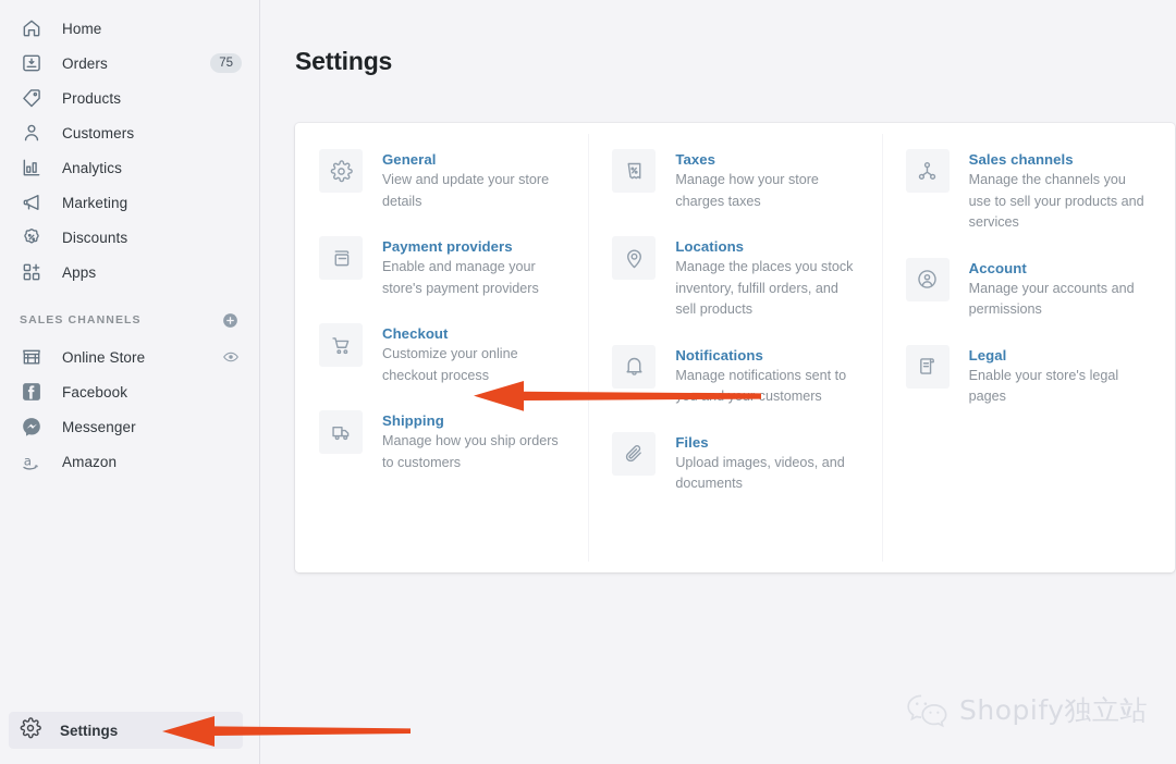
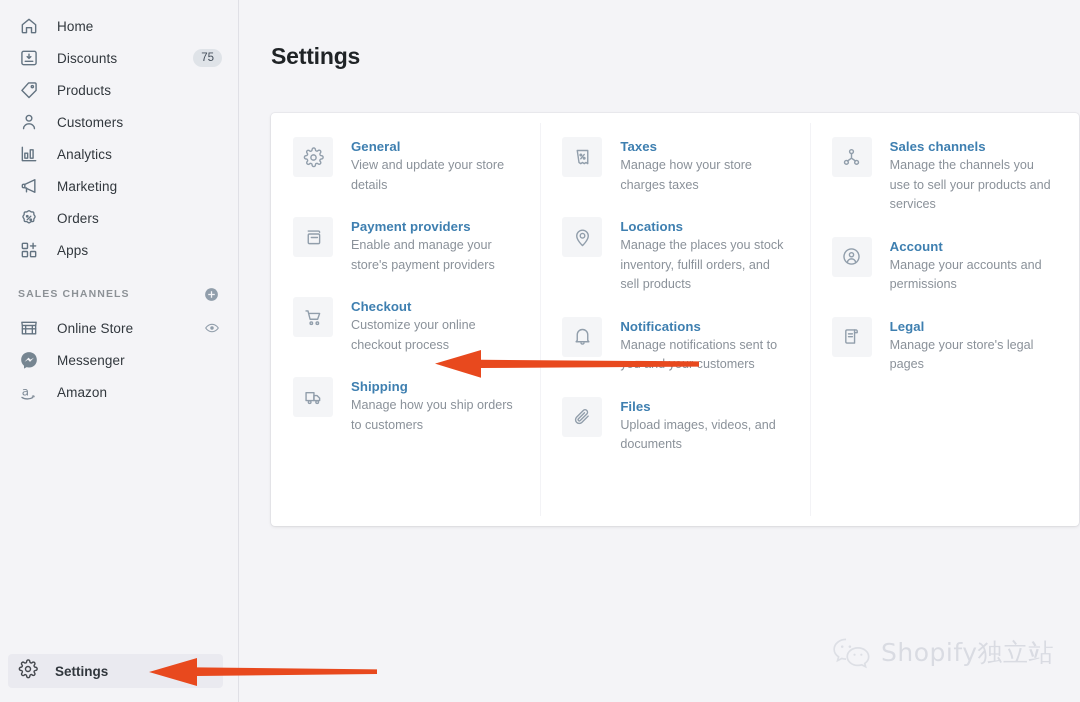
  Home
- Orders
+ Discounts
  75
  Products
  Customers
  Analytics
  Marketing
- Discounts
+ Orders
  Apps
  SALES CHANNELS
  Online Store
- Facebook
  Messenger
  a
  Amazon
  Settings
  Settings
  General
  View and update your store details
  Payment providers
  Enable and manage your store's payment providers
  Checkout
  Customize your online checkout process
  Shipping
  Manage how you ship orders to customers
  Taxes
  Manage how your store charges taxes
  Locations
  Manage the places you stock inventory, fulfill orders, and sell products
  Notifications
  Manage notifications sent to customers
  Files
  Upload images, videos, and documents
  Sales channels
  Manage the channels you use to sell your products and services
  Account
  Manage your accounts and permissions
  Legal
- Enable your store's legal pages
+ Manage your store's legal pages
  Shopify独立站
